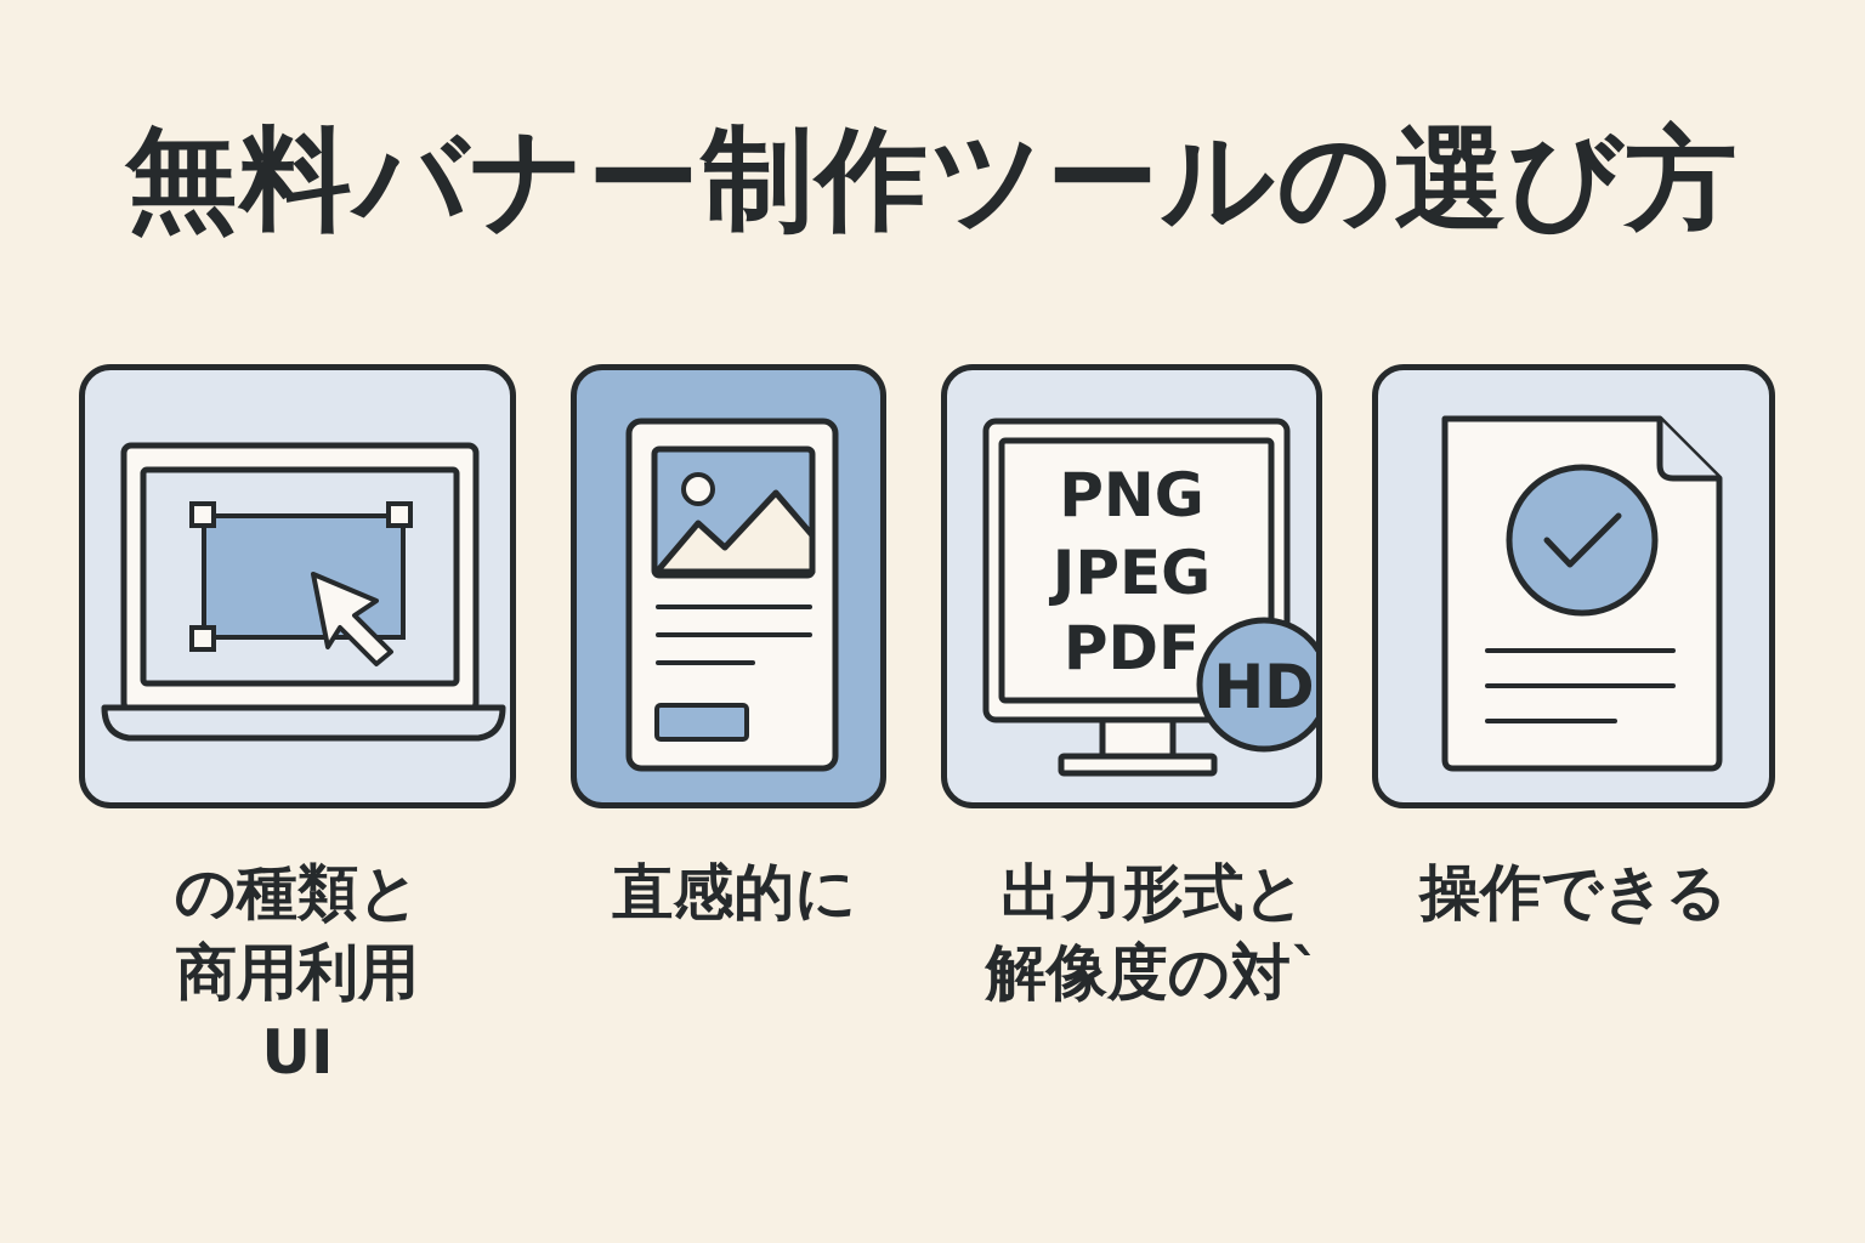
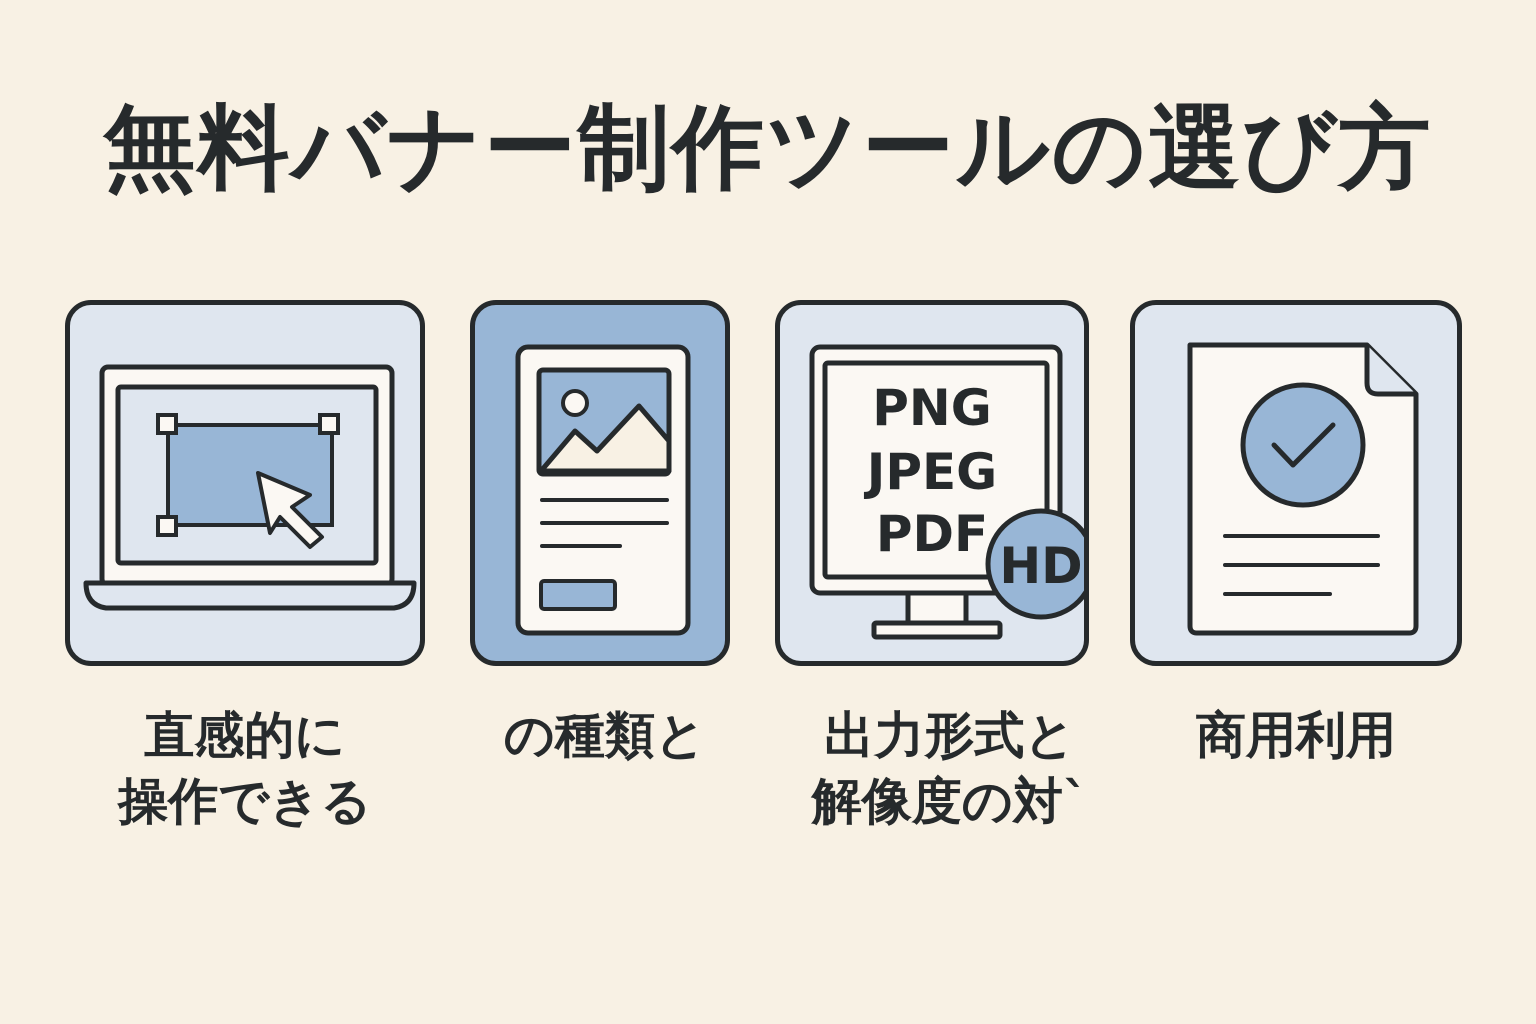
  無料バナー制作ツールの選び方
  PNG
  JPEG
  PDF
  HD
- の種類と
+ 直感的に
- 商用利用
+ 操作できる
- UI
- 直感的に
+ の種類と
  出力形式と
  解像度の対`
- 操作できる
+ 商用利用
